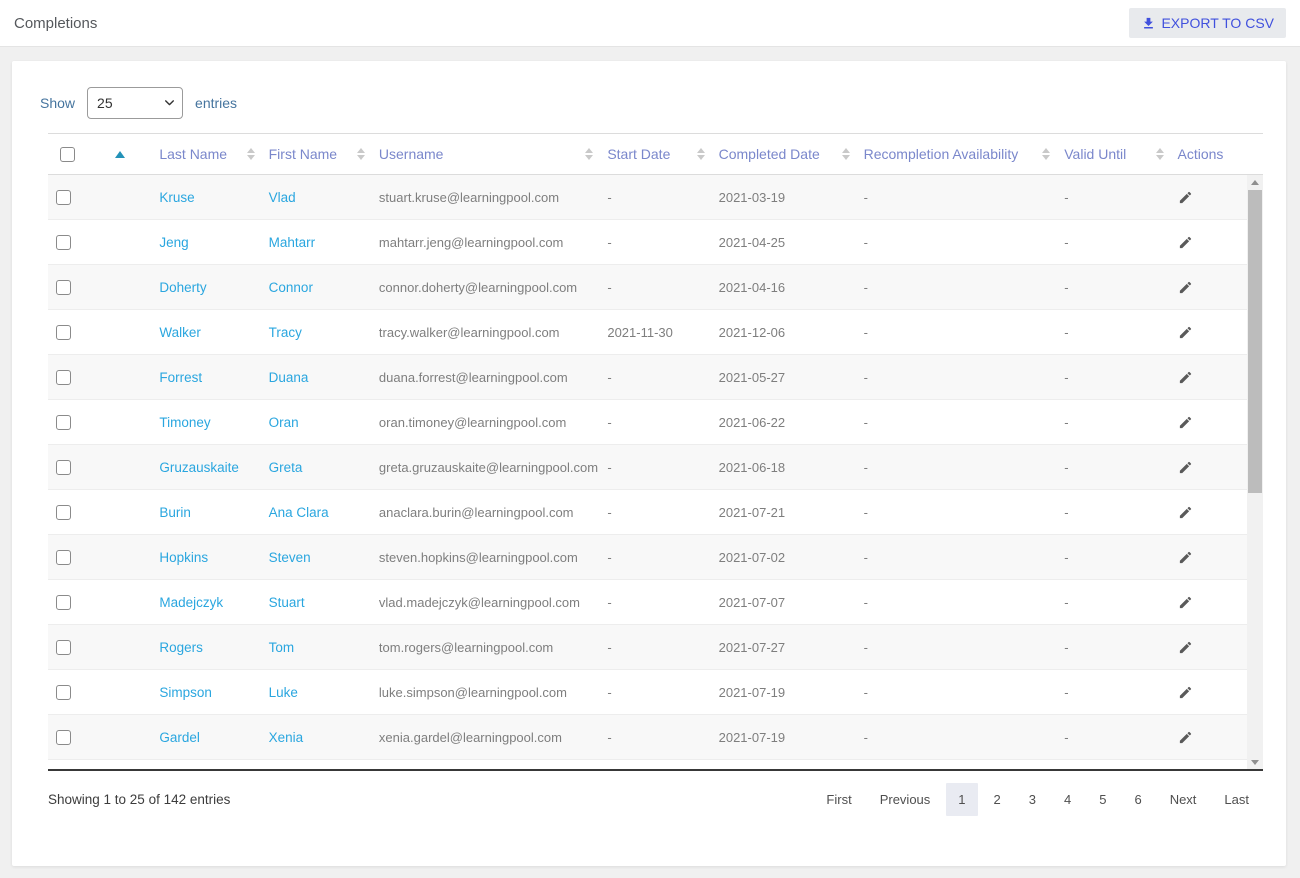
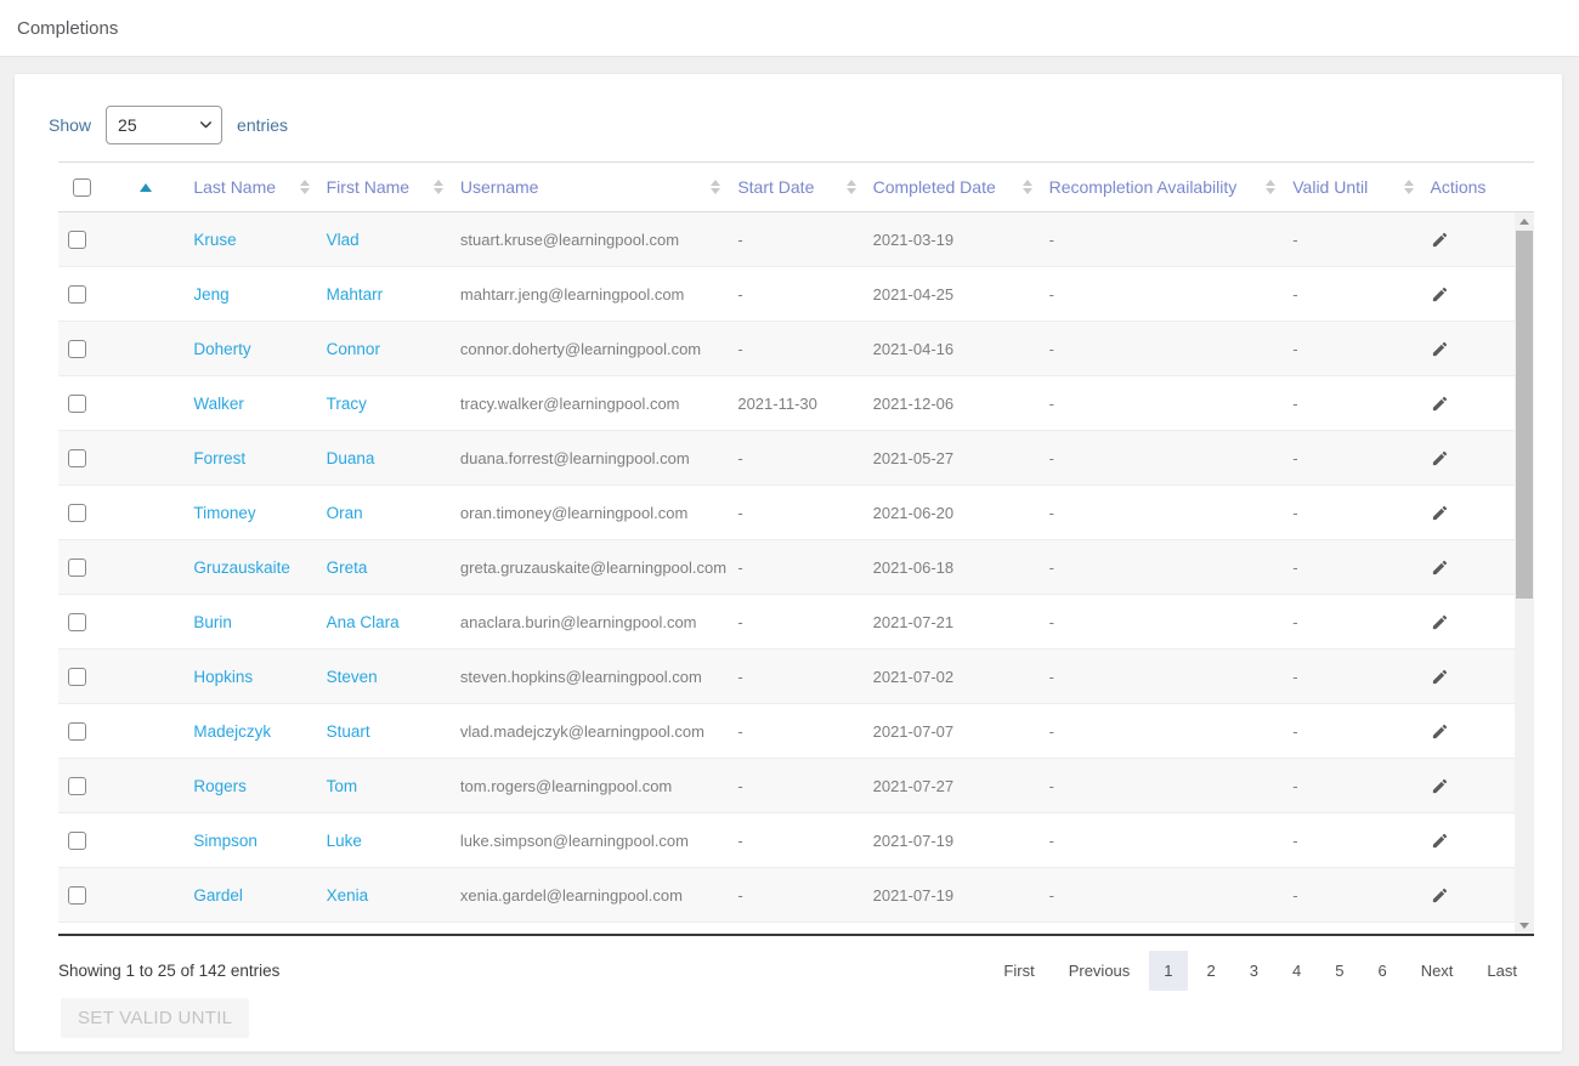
  Completions
- EXPORT TO CSV
  Show
  25
  entries
  Last Name
  First Name
  Username
  Start Date
  Completed Date
  Recompletion Availability
  Valid Until
  Actions
  Kruse
  Vlad
  stuart.kruse@learningpool.com
  -
  2021-03-19
  -
  -
  Jeng
  Mahtarr
  mahtarr.jeng@learningpool.com
  -
  2021-04-25
  -
  -
  Doherty
  Connor
  connor.doherty@learningpool.com
  -
  2021-04-16
  -
  -
  Walker
  Tracy
  tracy.walker@learningpool.com
  2021-11-30
  2021-12-06
  -
  -
  Forrest
  Duana
  duana.forrest@learningpool.com
  -
  2021-05-27
  -
  -
  Timoney
  Oran
  oran.timoney@learningpool.com
  -
- 2021-06-22
+ 2021-06-20
  -
  -
  Gruzauskaite
  Greta
  greta.gruzauskaite@learningpool.com
  -
  2021-06-18
  -
  -
  Burin
  Ana Clara
  anaclara.burin@learningpool.com
  -
  2021-07-21
  -
  -
  Hopkins
  Steven
  steven.hopkins@learningpool.com
  -
  2021-07-02
  -
  -
  Madejczyk
  Stuart
  vlad.madejczyk@learningpool.com
  -
  2021-07-07
  -
  -
  Rogers
  Tom
  tom.rogers@learningpool.com
  -
  2021-07-27
  -
  -
  Simpson
  Luke
  luke.simpson@learningpool.com
  -
  2021-07-19
  -
  -
  Gardel
  Xenia
  xenia.gardel@learningpool.com
  -
  2021-07-19
  -
  -
  Showing 1 to 25 of 142 entries
  First
  Previous
  1
  2
  3
  4
  5
  6
  Next
  Last
+ SET VALID UNTIL
